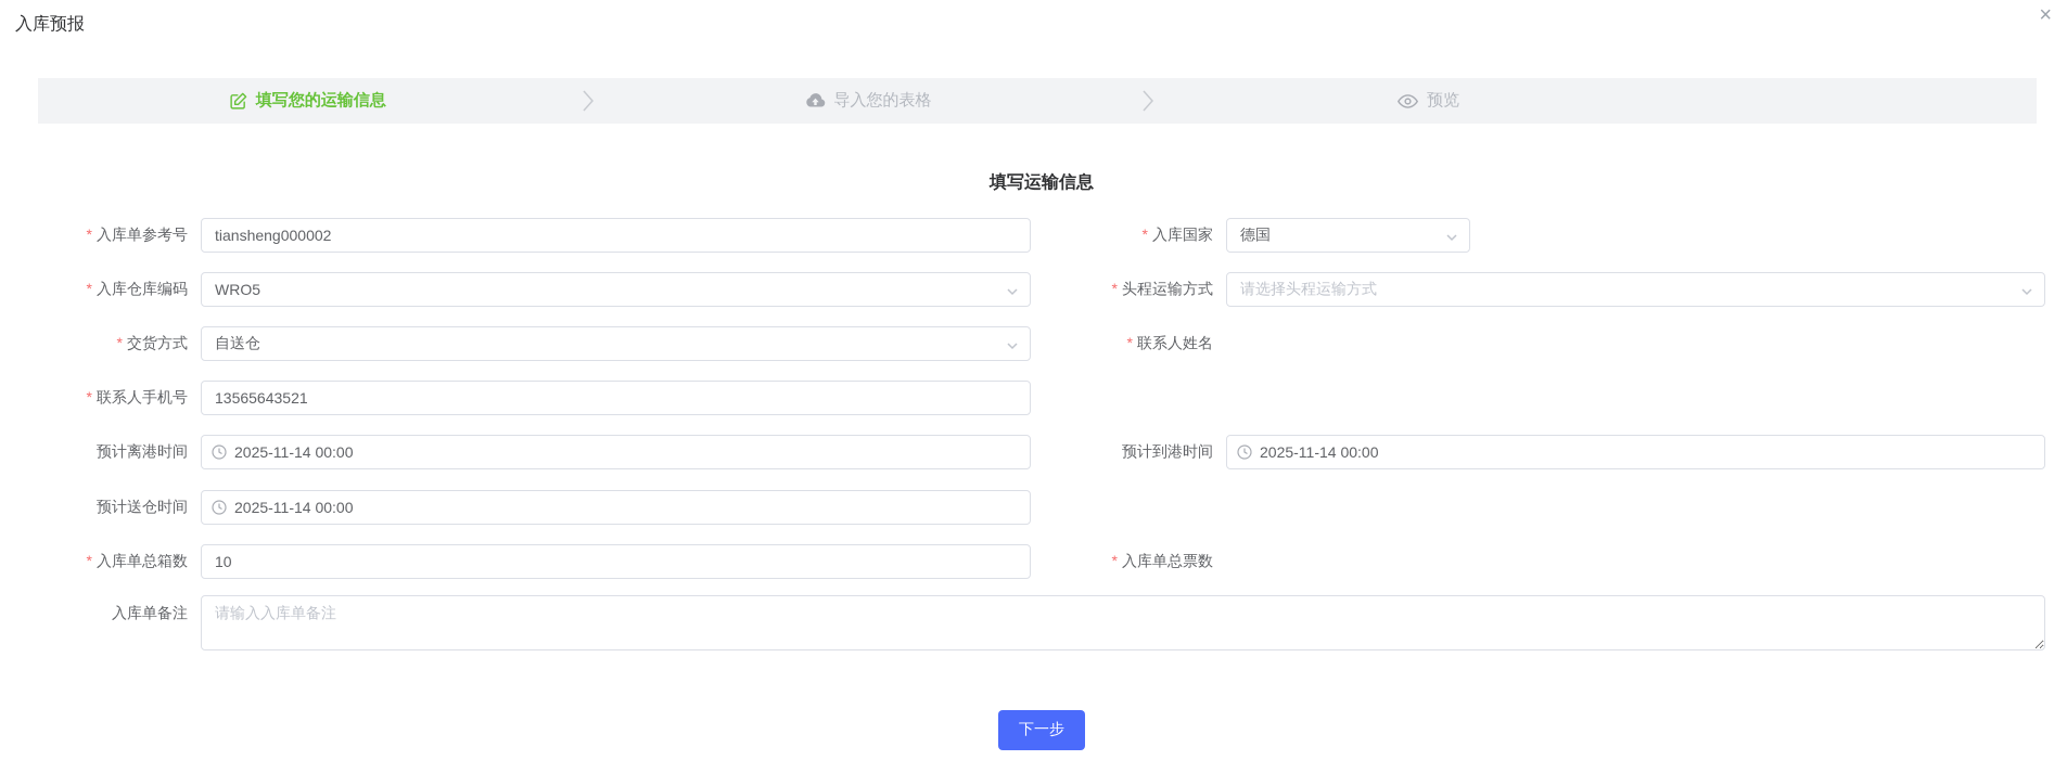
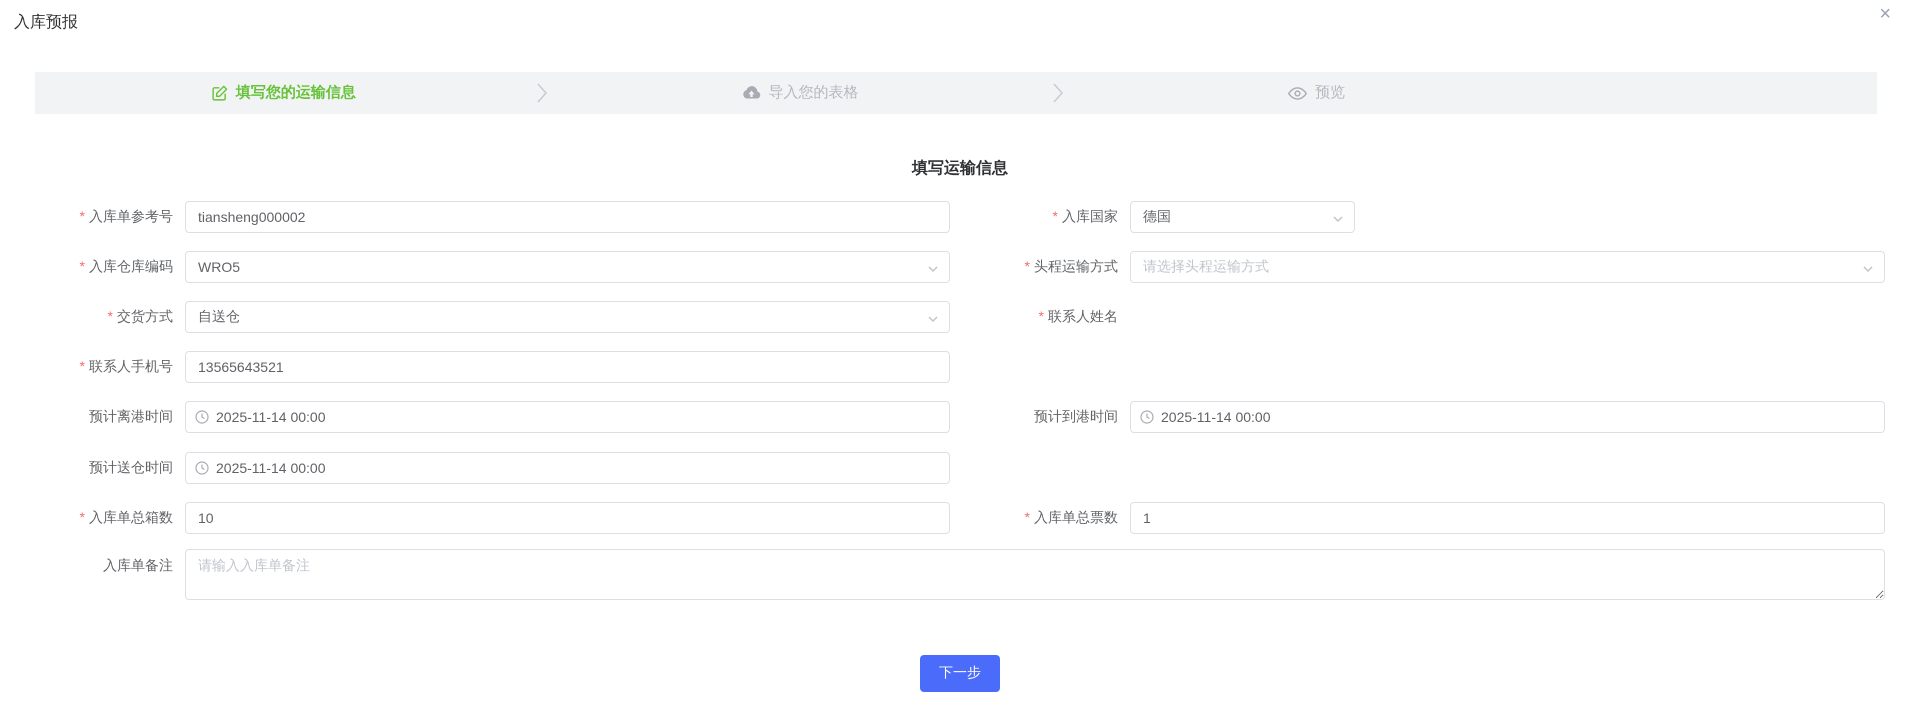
  入库预报
  ×
  填写您的运输信息
  导入您的表格
  预览
  填写运输信息
  * 入库单参考号
  tiansheng000002
  * 入库国家
  德国
  * 入库仓库编码
  WRO5
  * 头程运输方式
  请选择头程运输方式
  * 交货方式
  自送仓
  * 联系人姓名
  * 联系人手机号
  13565643521
  预计离港时间
  2025-11-14 00:00
  预计到港时间
  2025-11-14 00:00
  预计送仓时间
  2025-11-14 00:00
  * 入库单总箱数
  10
  * 入库单总票数
+ 1
  入库单备注
  请输入入库单备注
  下一步
